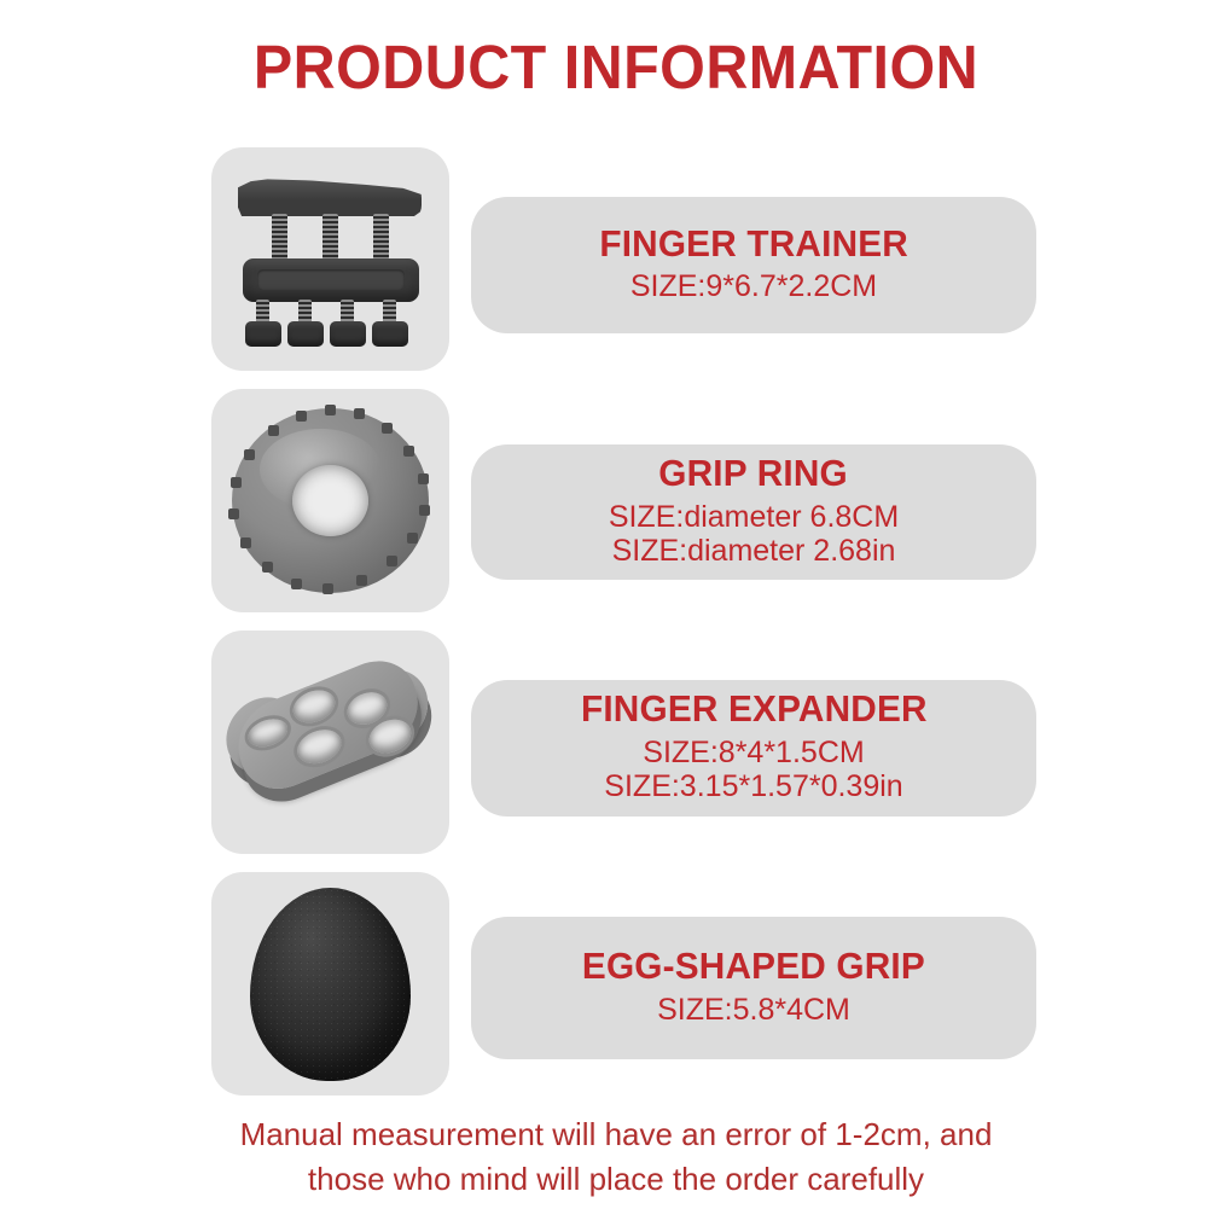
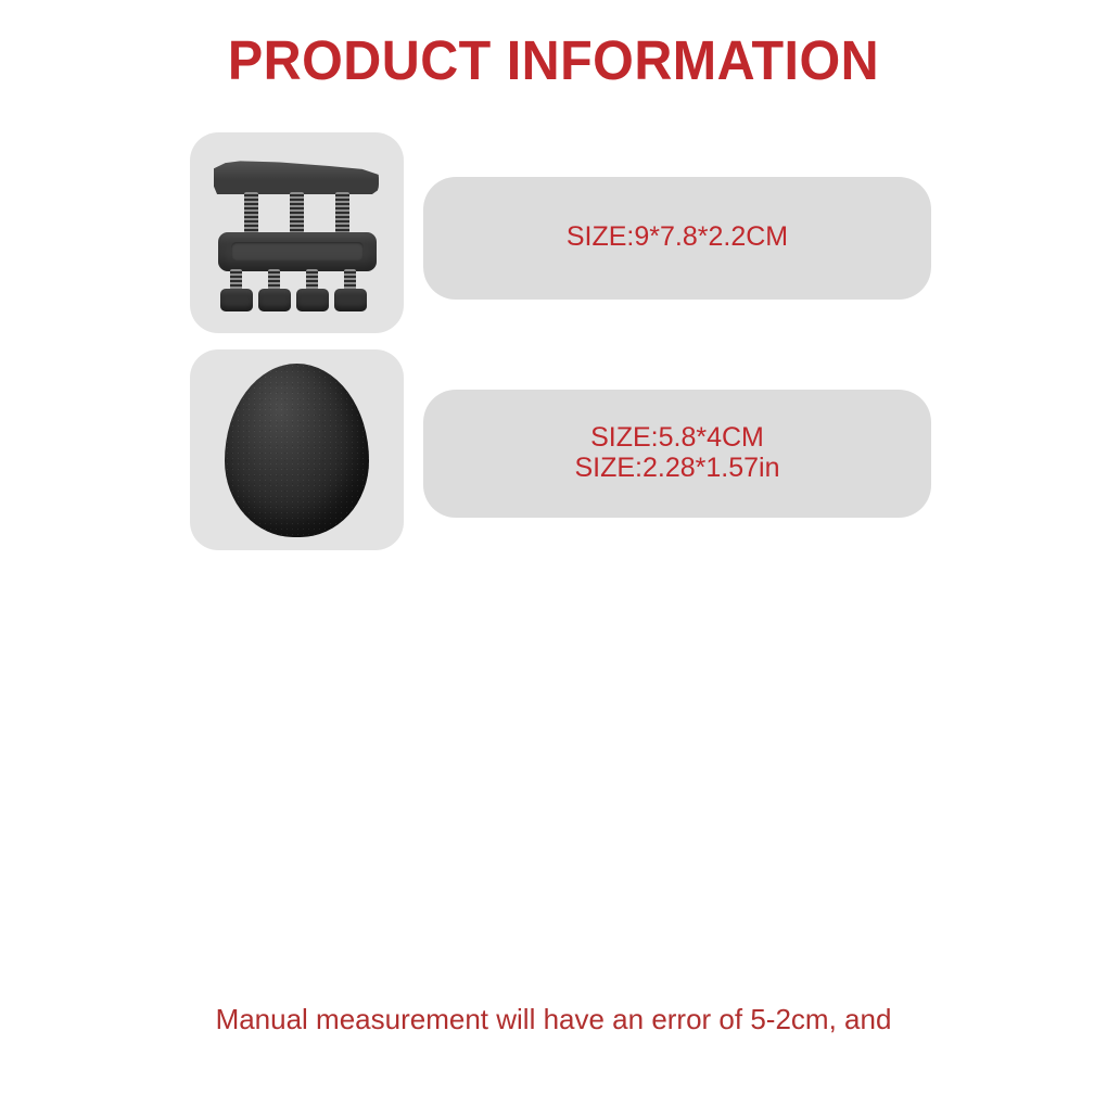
  PRODUCT INFORMATION
- FINGER TRAINER
- SIZE:9*6.7*2.2CM
+ SIZE:9*7.8*2.2CM
- GRIP RING
- SIZE:diameter 6.8CM
- SIZE:diameter 2.68in
- FINGER EXPANDER
- SIZE:8*4*1.5CM
- SIZE:3.15*1.57*0.39in
- EGG-SHAPED GRIP
  SIZE:5.8*4CM
+ SIZE:2.28*1.57in
- Manual measurement will have an error of 1-2cm, and
+ Manual measurement will have an error of 5-2cm, and
- those who mind will place the order carefully
